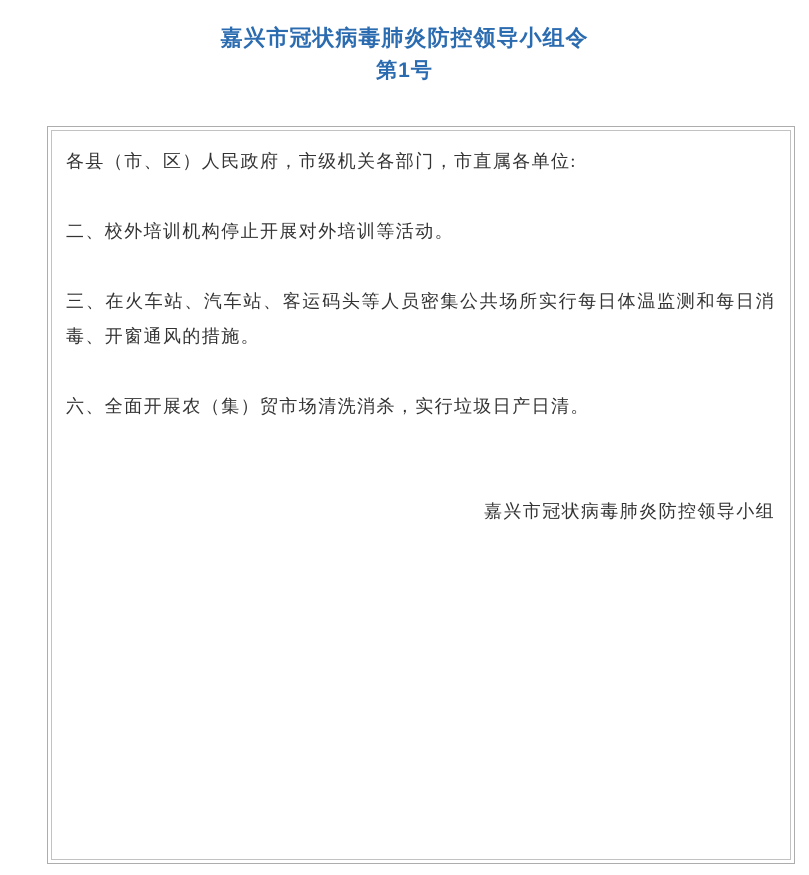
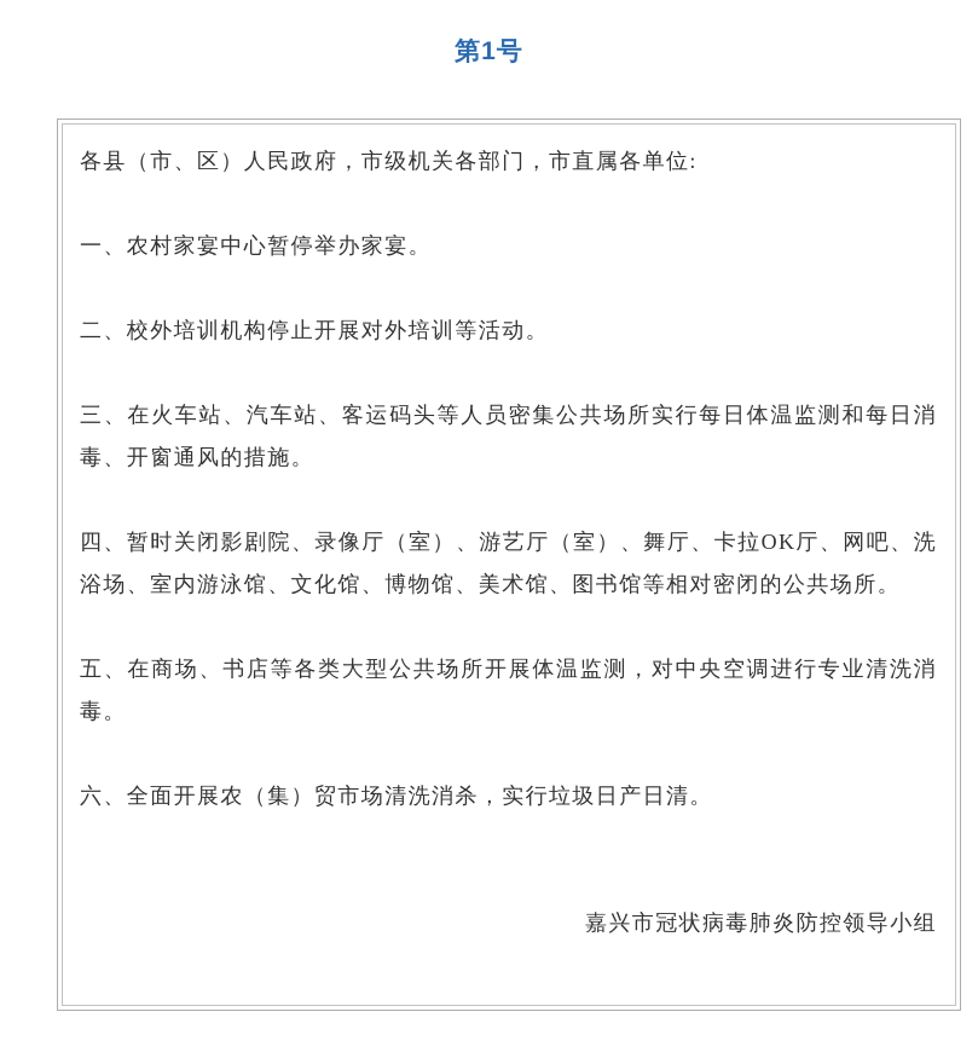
- 嘉兴市冠状病毒肺炎防控领导小组令
  第1号
  各县（市、区）人民政府，市级机关各部门，市直属各单位:
+ 一、农村家宴中心暂停举办家宴。
  二、校外培训机构停止开展对外培训等活动。
  三、在火车站、汽车站、客运码头等人员密集公共场所实行每日体温监测和每日消毒、开窗通风的措施。
+ 四、暂时关闭影剧院、录像厅（室）、游艺厅（室）、舞厅、卡拉OK厅、网吧、洗浴场、室内游泳馆、文化馆、博物馆、美术馆、图书馆等相对密闭的公共场所。
+ 五、在商场、书店等各类大型公共场所开展体温监测，对中央空调进行专业清洗消毒。
  六、全面开展农（集）贸市场清洗消杀，实行垃圾日产日清。
  嘉兴市冠状病毒肺炎防控领导小组
